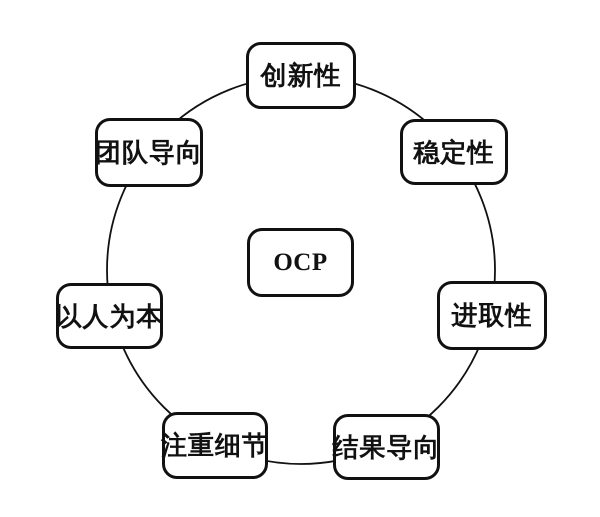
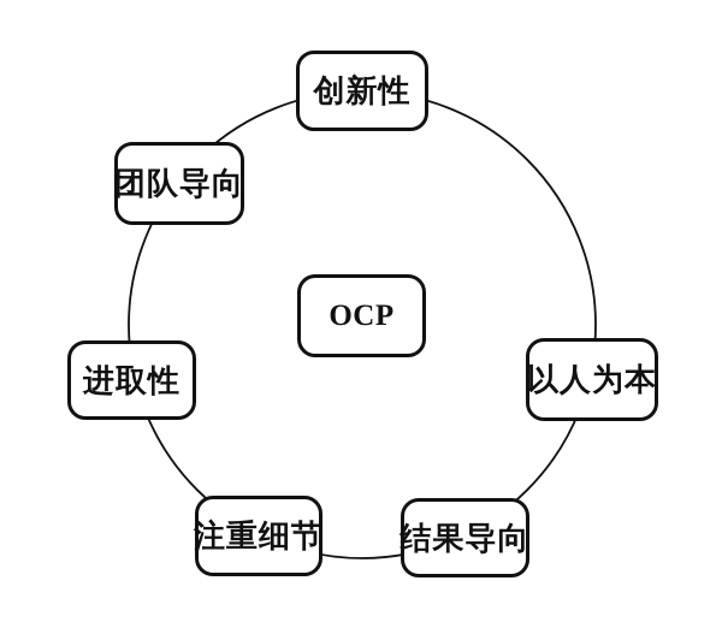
  创新性
- 稳定性
- 进取性
+ 以人为本
  结果导向
  注重细节
- 以人为本
+ 进取性
  团队导向
  OCP
